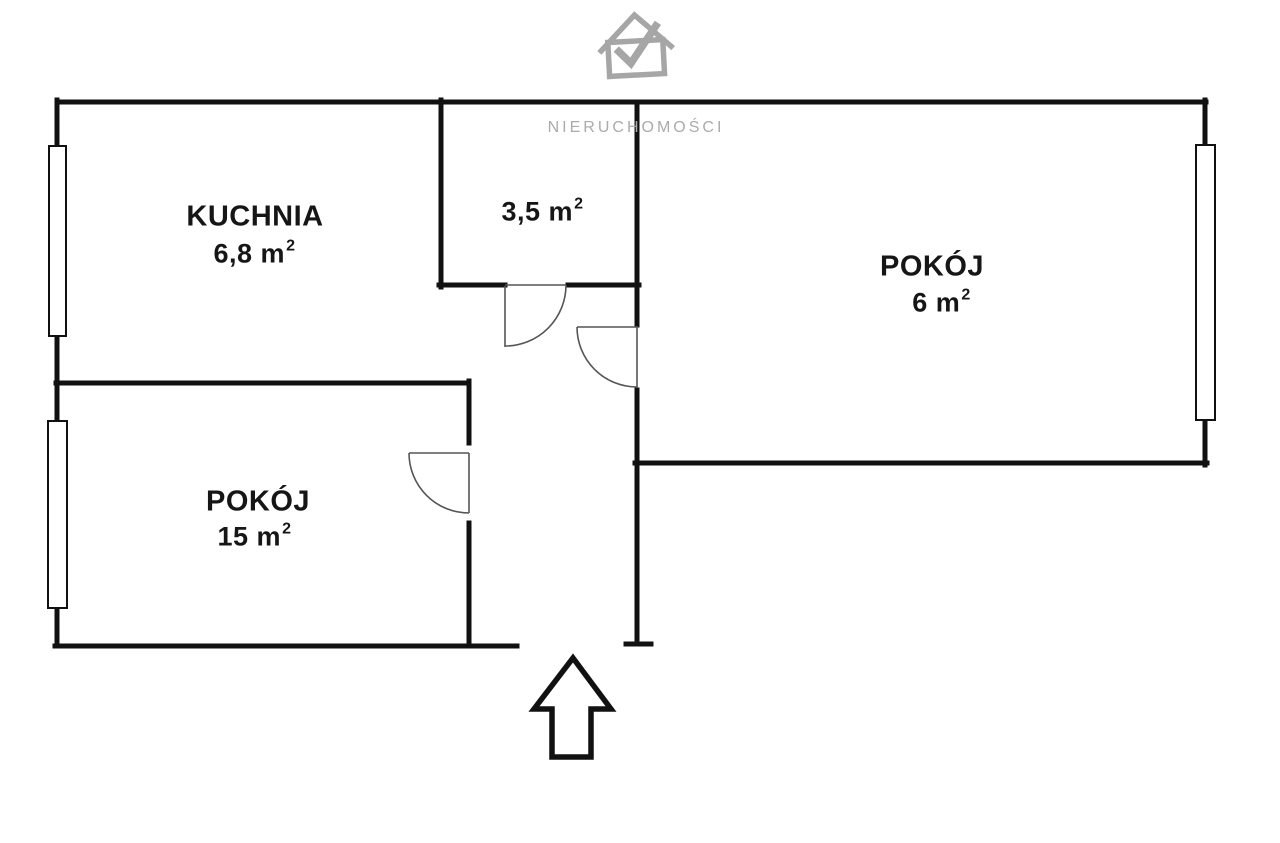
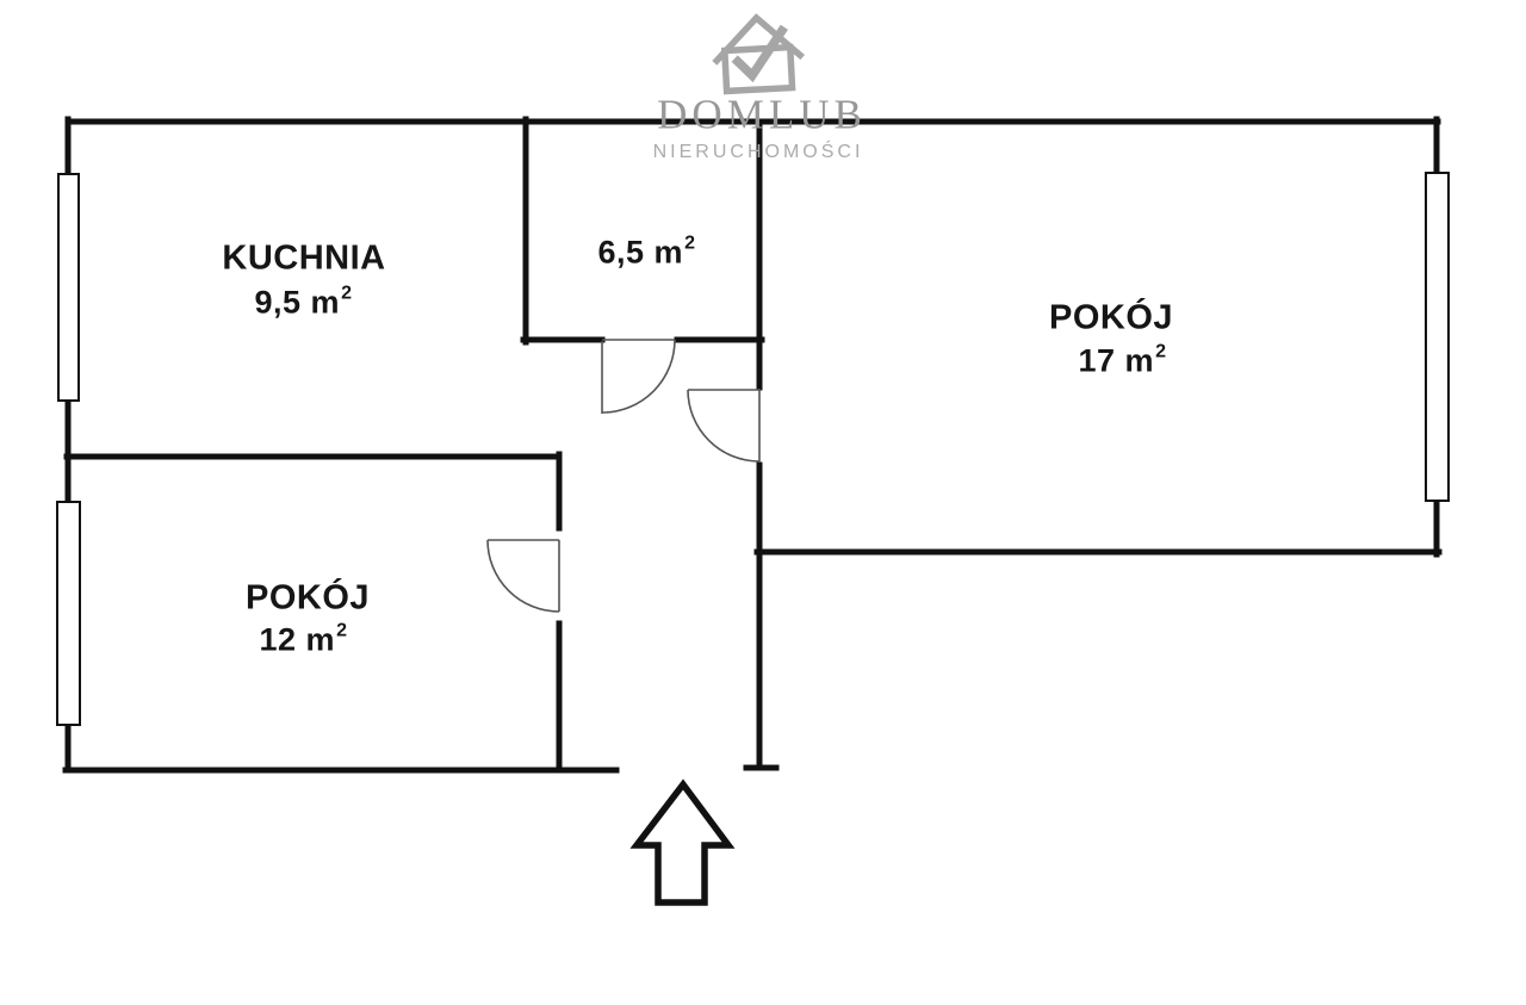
+ DOMLUB
  NIERUCHOMOŚCI
  KUCHNIA
- 6,8 m2
+ 9,5 m2
- 3,5 m2
+ 6,5 m2
  POKÓJ
- 6 m2
+ 17 m2
  POKÓJ
- 15 m2
+ 12 m2
